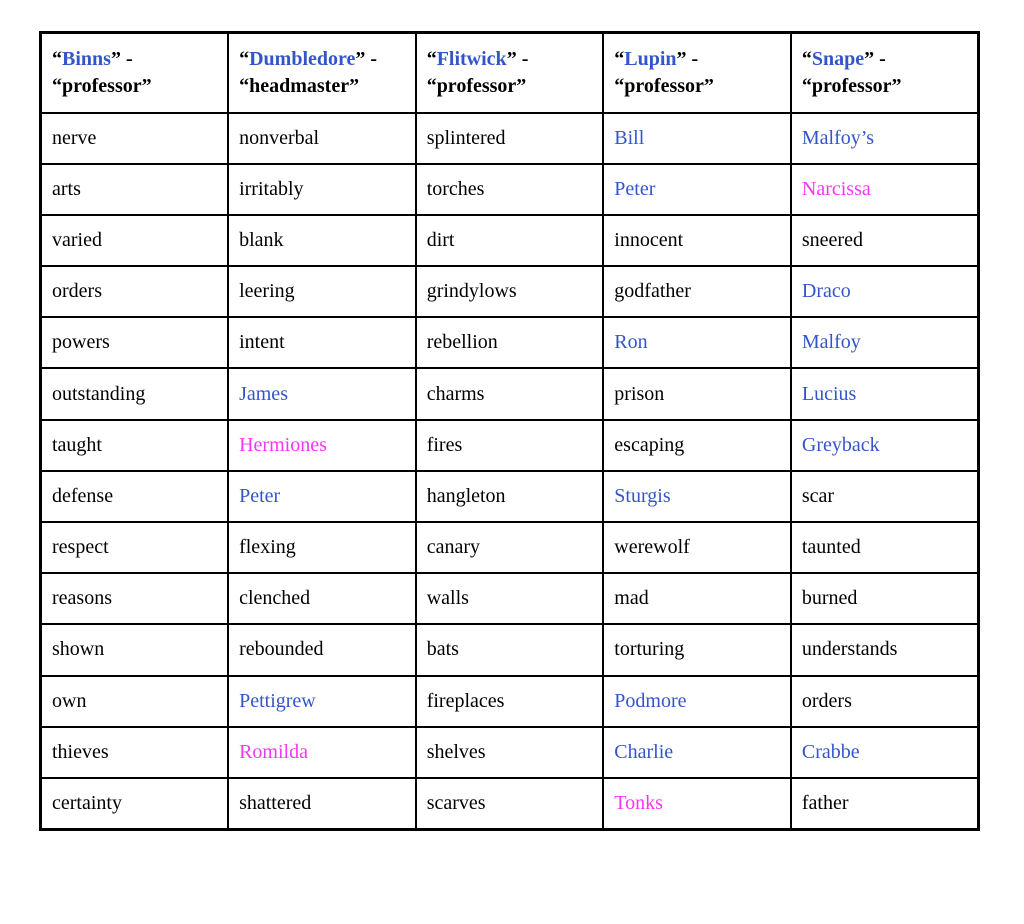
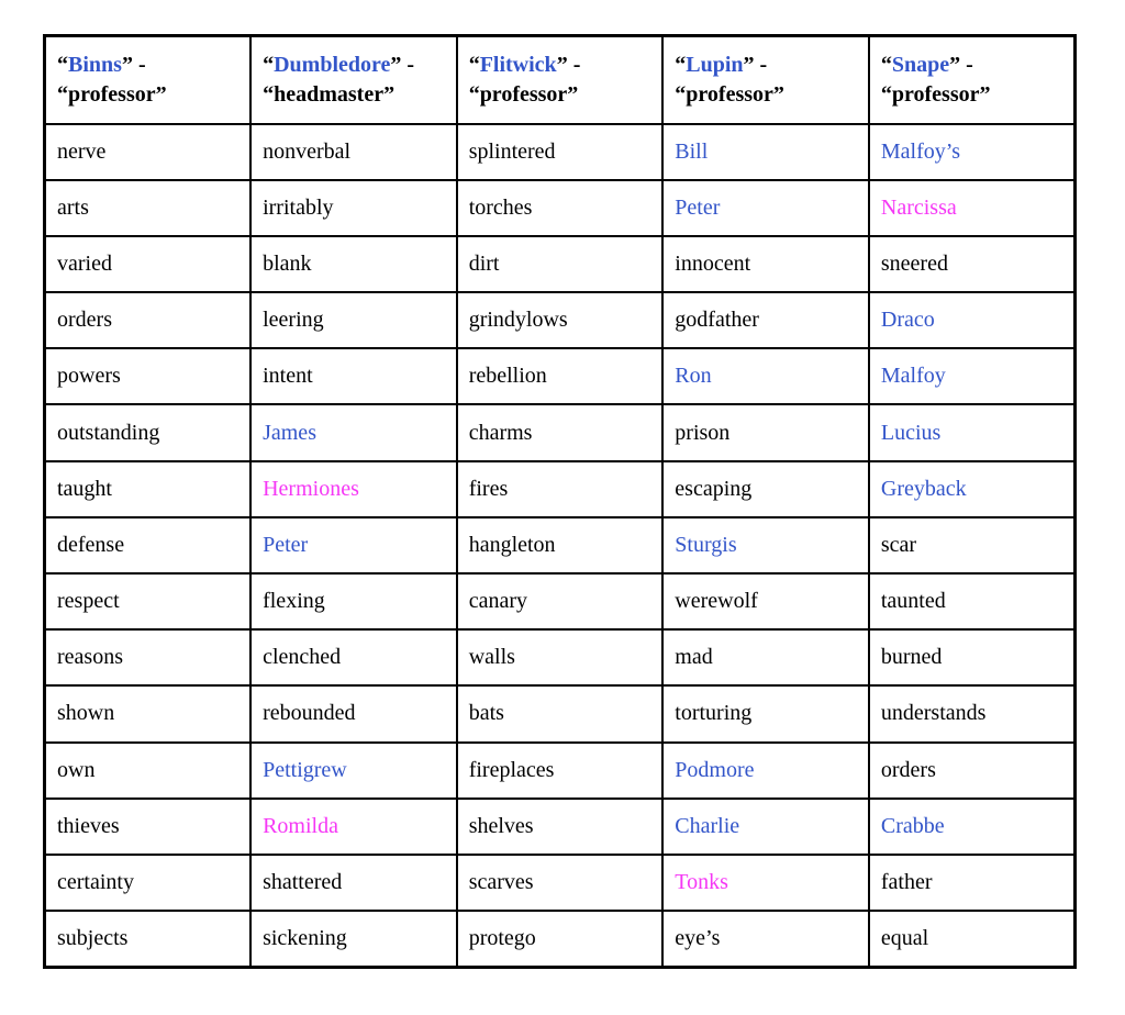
  “Binns” - “professor”	“Dumbledore” - “headmaster”	“Flitwick” - “professor”	“Lupin” - “professor”	“Snape” - “professor”
  nerve	nonverbal	splintered	Bill	Malfoy’s
  arts	irritably	torches	Peter	Narcissa
  varied	blank	dirt	innocent	sneered
  orders	leering	grindylows	godfather	Draco
  powers	intent	rebellion	Ron	Malfoy
  outstanding	James	charms	prison	Lucius
  taught	Hermiones	fires	escaping	Greyback
  defense	Peter	hangleton	Sturgis	scar
  respect	flexing	canary	werewolf	taunted
  reasons	clenched	walls	mad	burned
  shown	rebounded	bats	torturing	understands
  own	Pettigrew	fireplaces	Podmore	orders
  thieves	Romilda	shelves	Charlie	Crabbe
  certainty	shattered	scarves	Tonks	father
+ subjects	sickening	protego	eye’s	equal
